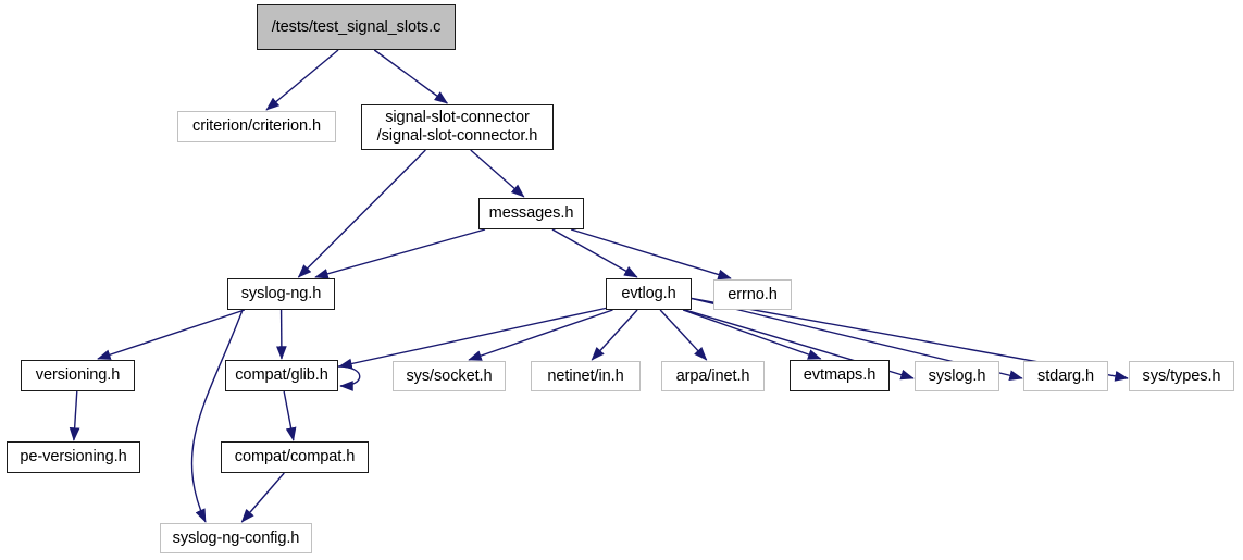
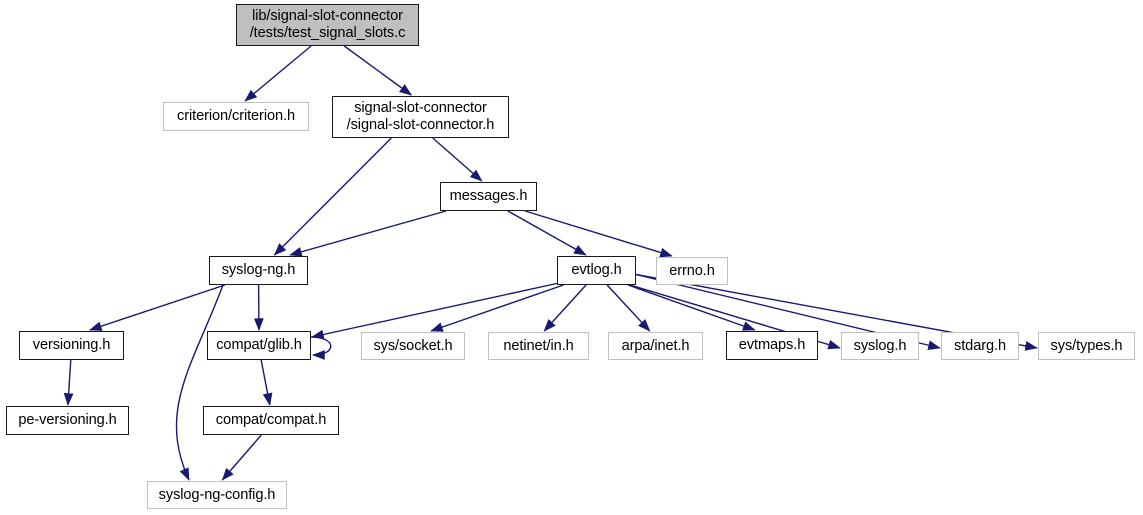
+ lib/signal-slot-connector
  /tests/test_signal_slots.c
  criterion/criterion.h
  signal-slot-connector
  /signal-slot-connector.h
  messages.h
  syslog-ng.h
  evtlog.h
  errno.h
  versioning.h
  compat/glib.h
  sys/socket.h
  netinet/in.h
  arpa/inet.h
  evtmaps.h
  syslog.h
  stdarg.h
  sys/types.h
  pe-versioning.h
  compat/compat.h
  syslog-ng-config.h
